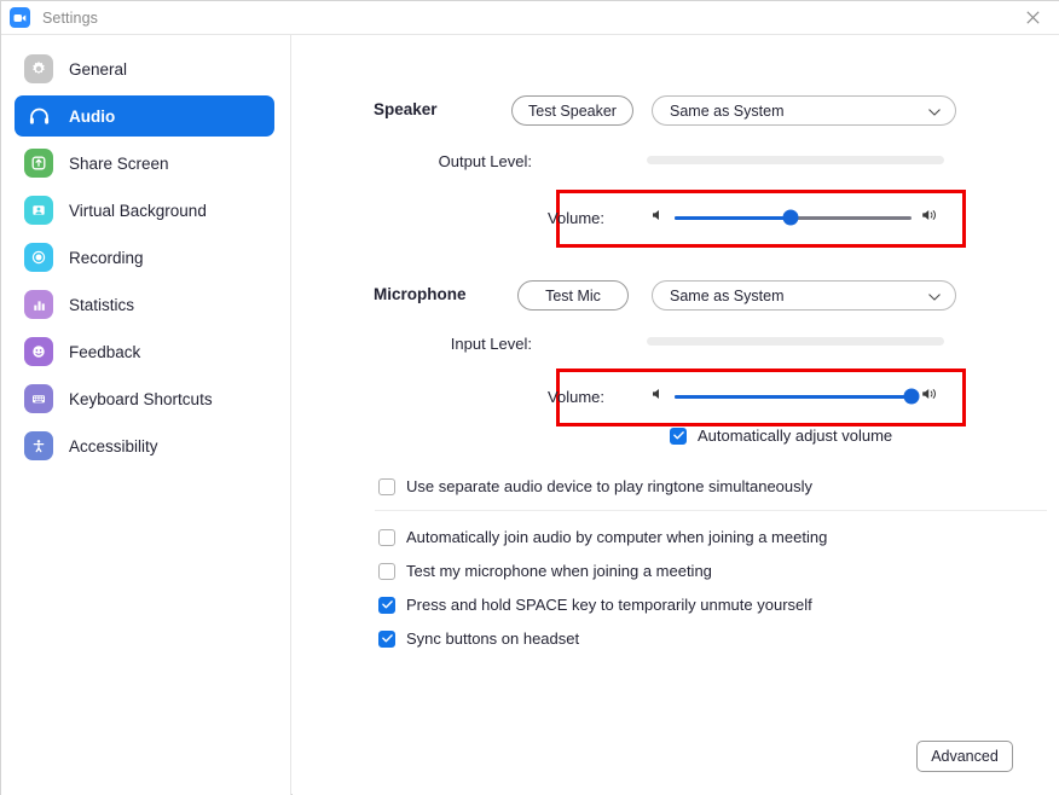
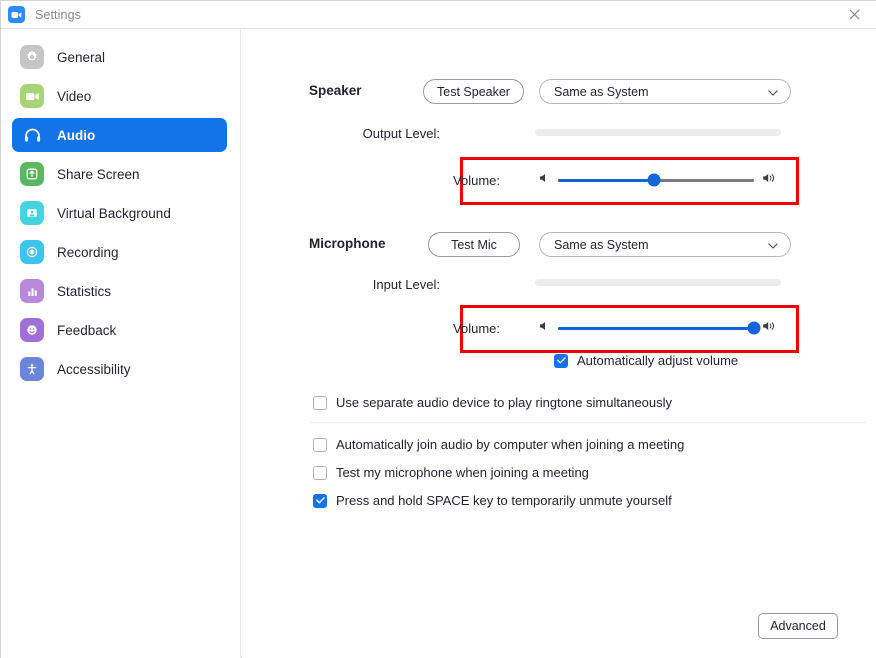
  Settings
  General
+ Video
  Audio
  Share Screen
  Virtual Background
  Recording
  Statistics
  Feedback
- Keyboard Shortcuts
  Accessibility
  Speaker
  Test Speaker
  Same as System
  Output Level:
  Volume:
  Microphone
  Test Mic
  Same as System
  Input Level:
  Volume:
  Automatically adjust volume
  Use separate audio device to play ringtone simultaneously
  Automatically join audio by computer when joining a meeting
  Test my microphone when joining a meeting
  Press and hold SPACE key to temporarily unmute yourself
- Sync buttons on headset
  Advanced
